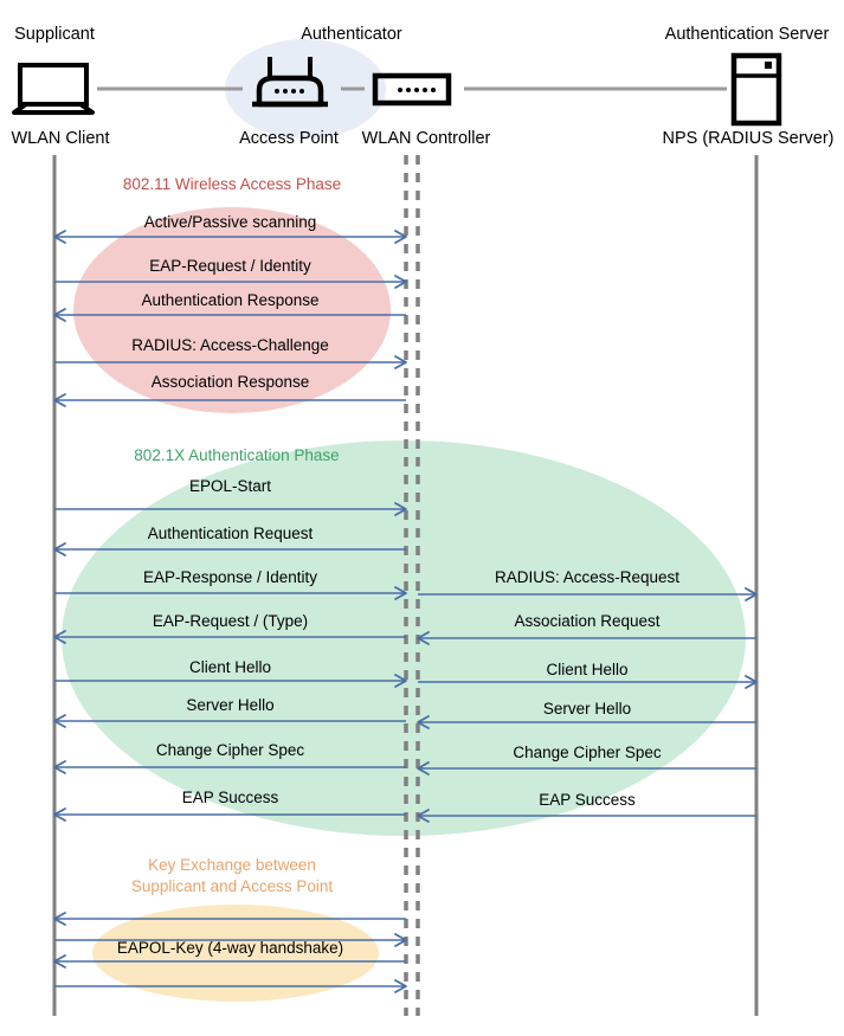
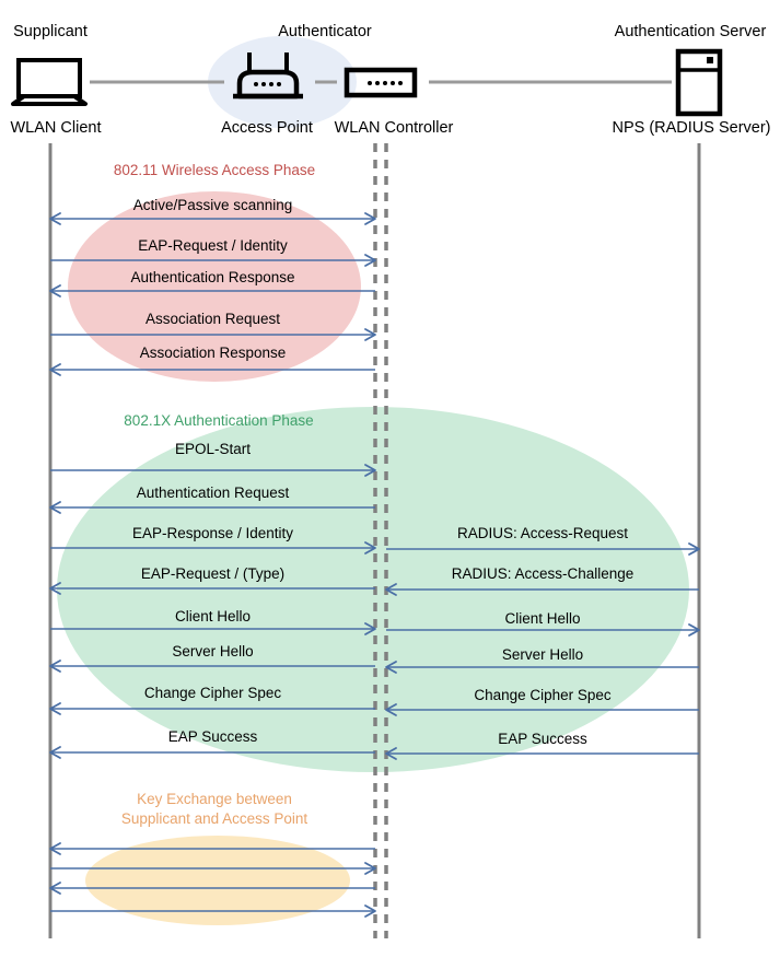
  Supplicant
  Authenticator
  Authentication Server
  WLAN Client
  Access Point
  WLAN Controller
  NPS (RADIUS Server)
  802.11 Wireless Access Phase
  802.1X Authentication Phase
  Key Exchange between
  Supplicant and Access Point
  Active/Passive scanning
  EAP-Request / Identity
  Authentication Response
- RADIUS: Access-Challenge
+ Association Request
  Association Response
  EPOL-Start
  Authentication Request
  EAP-Response / Identity
  EAP-Request / (Type)
  Client Hello
  Server Hello
  Change Cipher Spec
  EAP Success
  RADIUS: Access-Request
- Association Request
+ RADIUS: Access-Challenge
  Client Hello
  Server Hello
  Change Cipher Spec
  EAP Success
- EAPOL-Key (4-way handshake)
